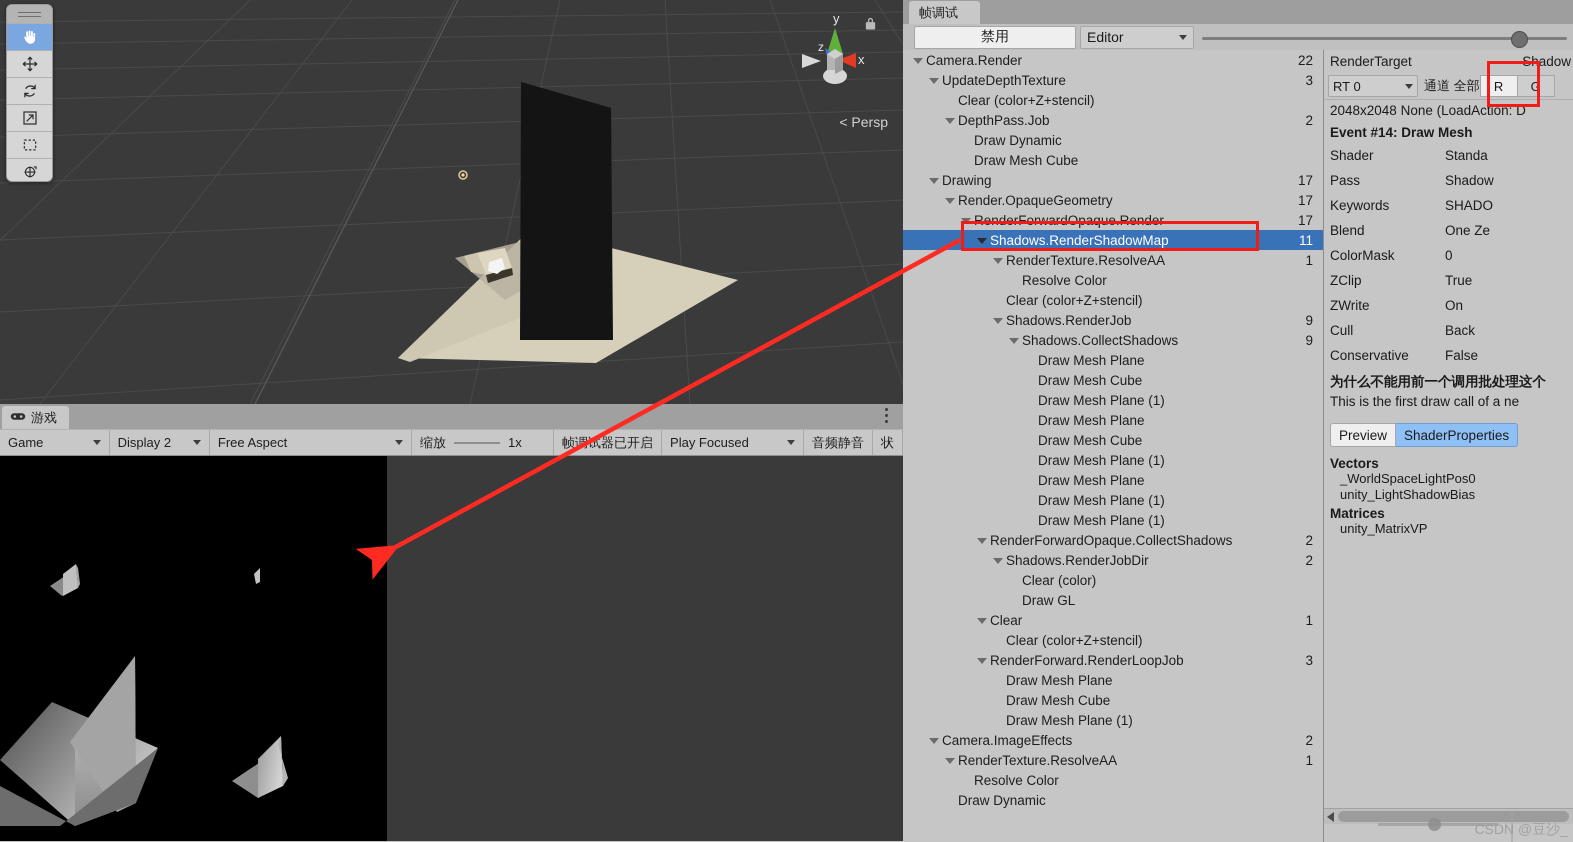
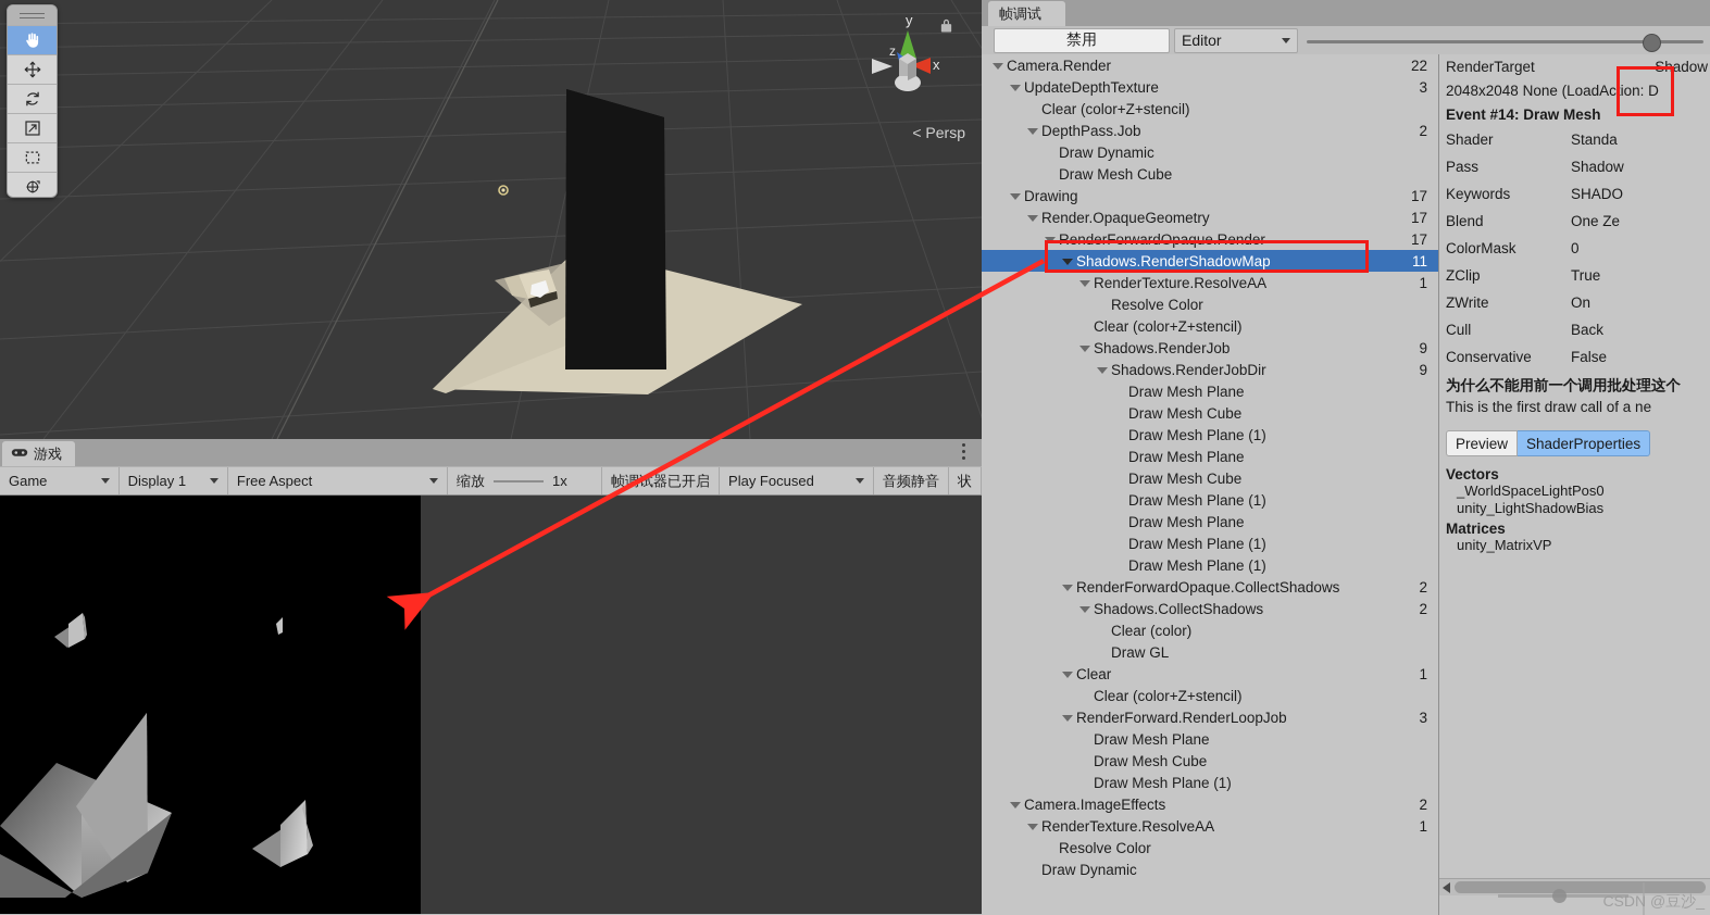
  y
  z
  x
  < Persp
  游戏
  Game
- Display 2
+ Display 1
  Free Aspect
  缩放
  1x
  帧调试器已开启
  Play Focused
  音频静音
  状
  帧调试
  禁用
  Editor
  Camera.Render
  22
  UpdateDepthTexture
  3
  Clear (color+Z+stencil)
  DepthPass.Job
  2
  Draw Dynamic
  Draw Mesh Cube
  Drawing
  17
  Render.OpaqueGeometry
  17
  RenderForwardOpaque.Render
  17
  Shadows.RenderShadowMap
  11
  RenderTexture.ResolveAA
  1
  Resolve Color
  Clear (color+Z+stencil)
  Shadows.RenderJob
  9
- Shadows.CollectShadows
+ Shadows.RenderJobDir
  9
  Draw Mesh Plane
  Draw Mesh Cube
  Draw Mesh Plane (1)
  Draw Mesh Plane
  Draw Mesh Cube
  Draw Mesh Plane (1)
  Draw Mesh Plane
  Draw Mesh Plane (1)
  Draw Mesh Plane (1)
  RenderForwardOpaque.CollectShadows
  2
- Shadows.RenderJobDir
+ Shadows.CollectShadows
  2
  Clear (color)
  Draw GL
  Clear
  1
  Clear (color+Z+stencil)
  RenderForward.RenderLoopJob
  3
  Draw Mesh Plane
  Draw Mesh Cube
  Draw Mesh Plane (1)
  Camera.ImageEffects
  2
  RenderTexture.ResolveAA
  1
  Resolve Color
  Draw Dynamic
  RenderTarget
  Shadow
- RT 0
- 通道 全部
- R
- G
  2048x2048 None (LoadAction: D
  Event #14: Draw Mesh
  Shader
  Standa
  Pass
  Shadow
  Keywords
  SHADO
  Blend
  One Ze
  ColorMask
  0
  ZClip
  True
  ZWrite
  On
  Cull
  Back
  Conservative
  False
  为什么不能用前一个调用批处理这个
  This is the first draw call of a ne
  Preview
  ShaderProperties
  Vectors
  _WorldSpaceLightPos0
  unity_LightShadowBias
  Matrices
  unity_MatrixVP
  CSDN @豆沙_
